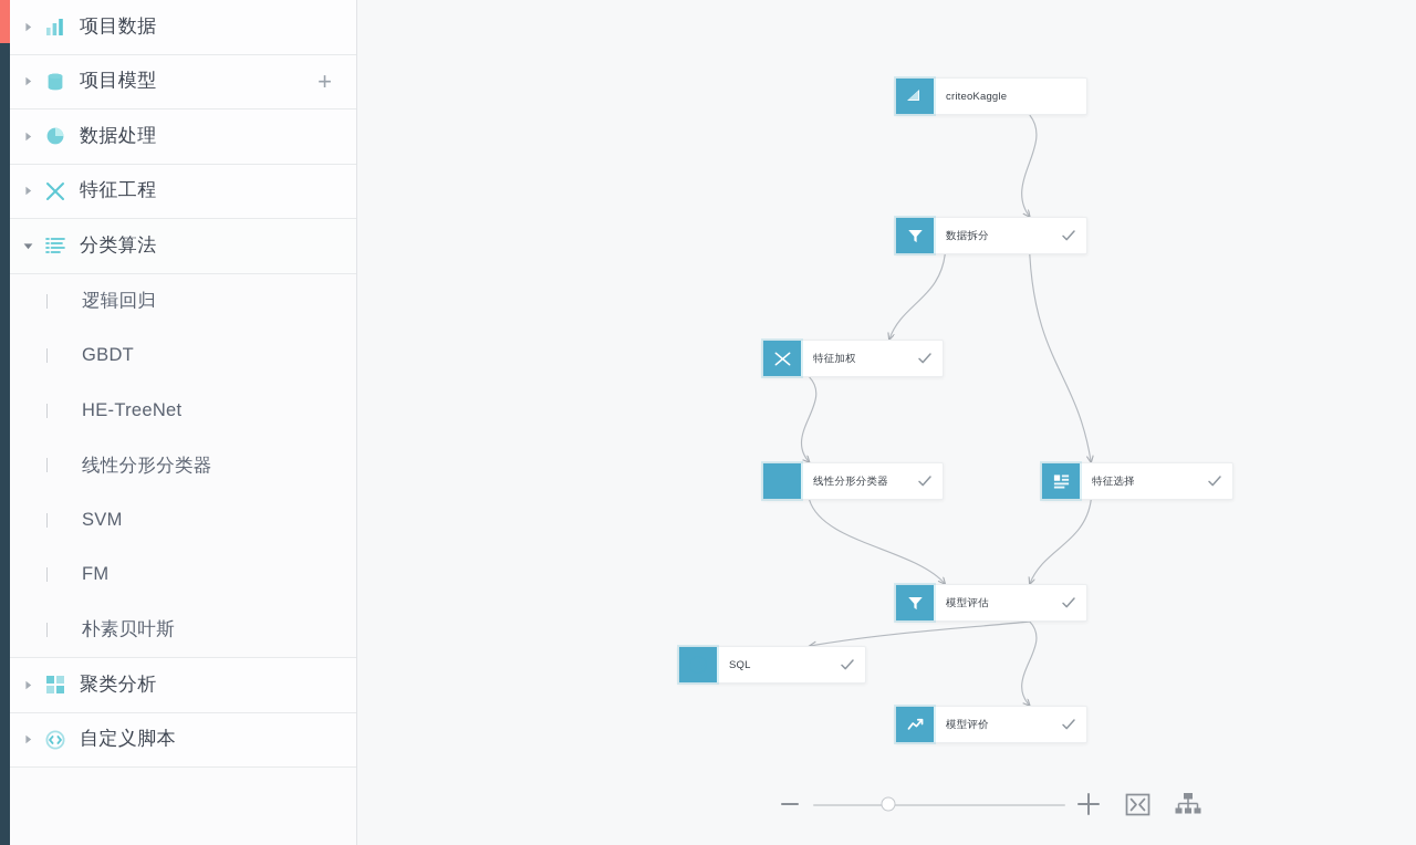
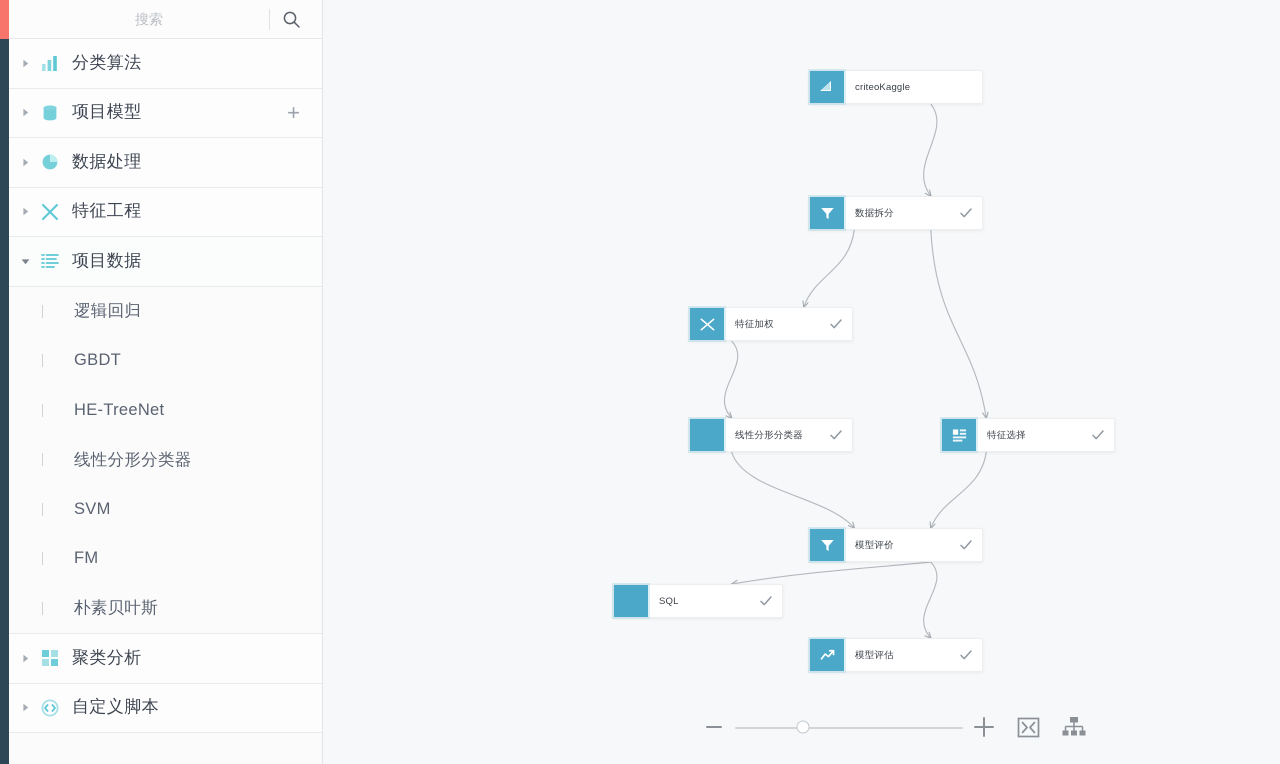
+ 搜索
- 项目数据
+ 分类算法
  项目模型
  +
  数据处理
  特征工程
- 分类算法
+ 项目数据
  逻辑回归
  GBDT
  HE-TreeNet
  线性分形分类器
  SVM
  FM
  朴素贝叶斯
  聚类分析
  自定义脚本
  criteoKaggle
  数据拆分
  特征加权
  线性分形分类器
  特征选择
- 模型评估
+ 模型评价
  SQL
- 模型评价
+ 模型评估
